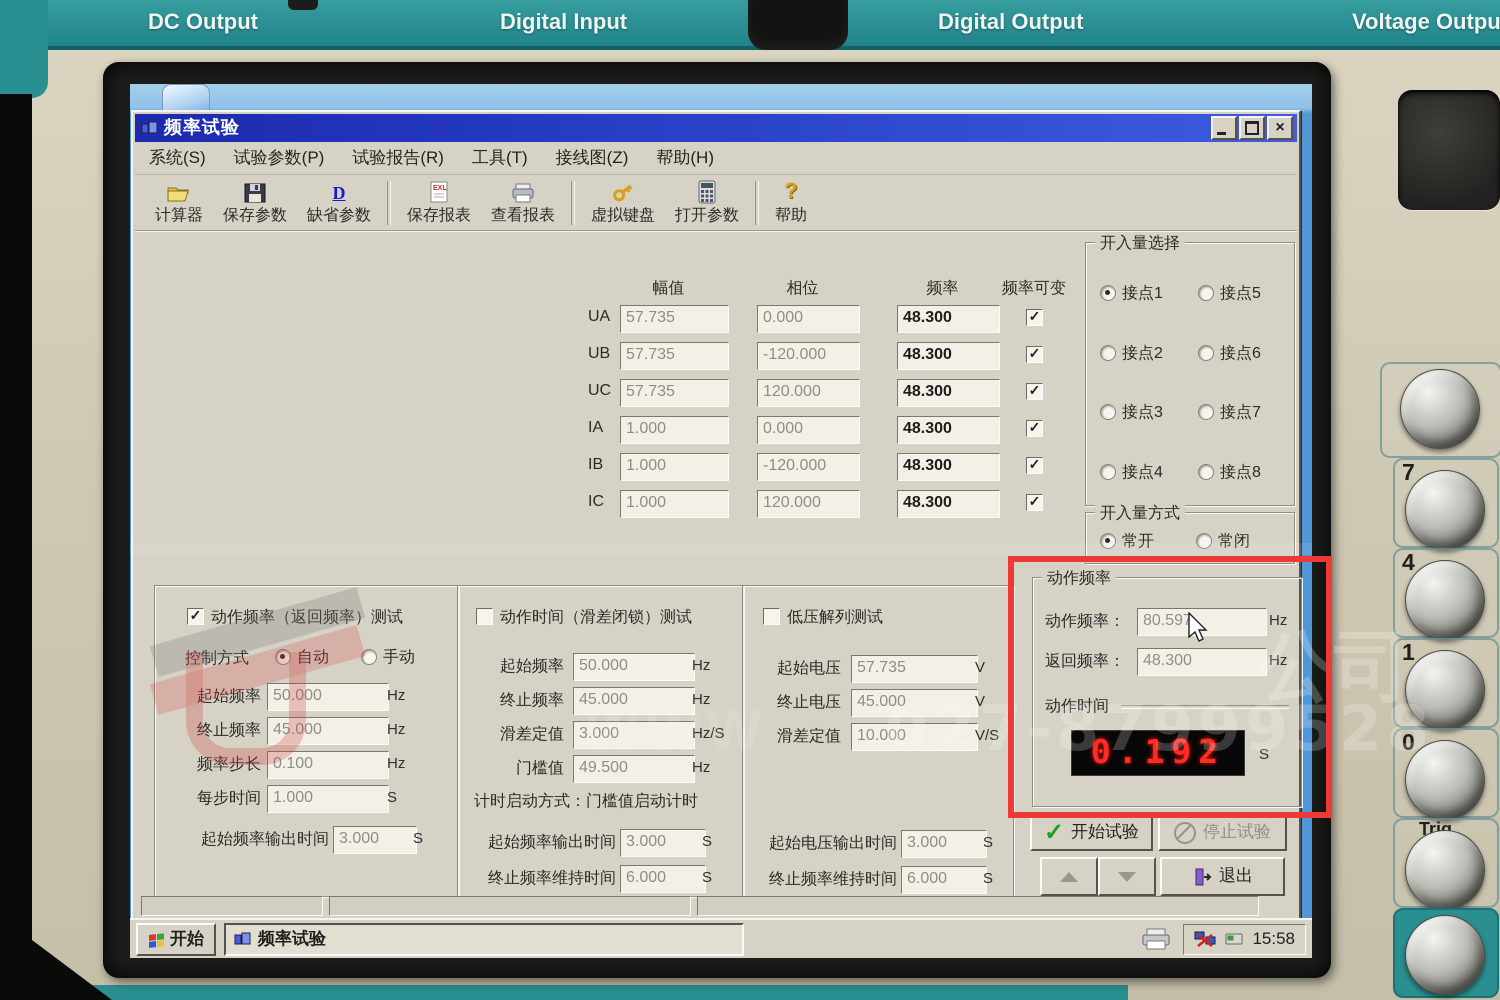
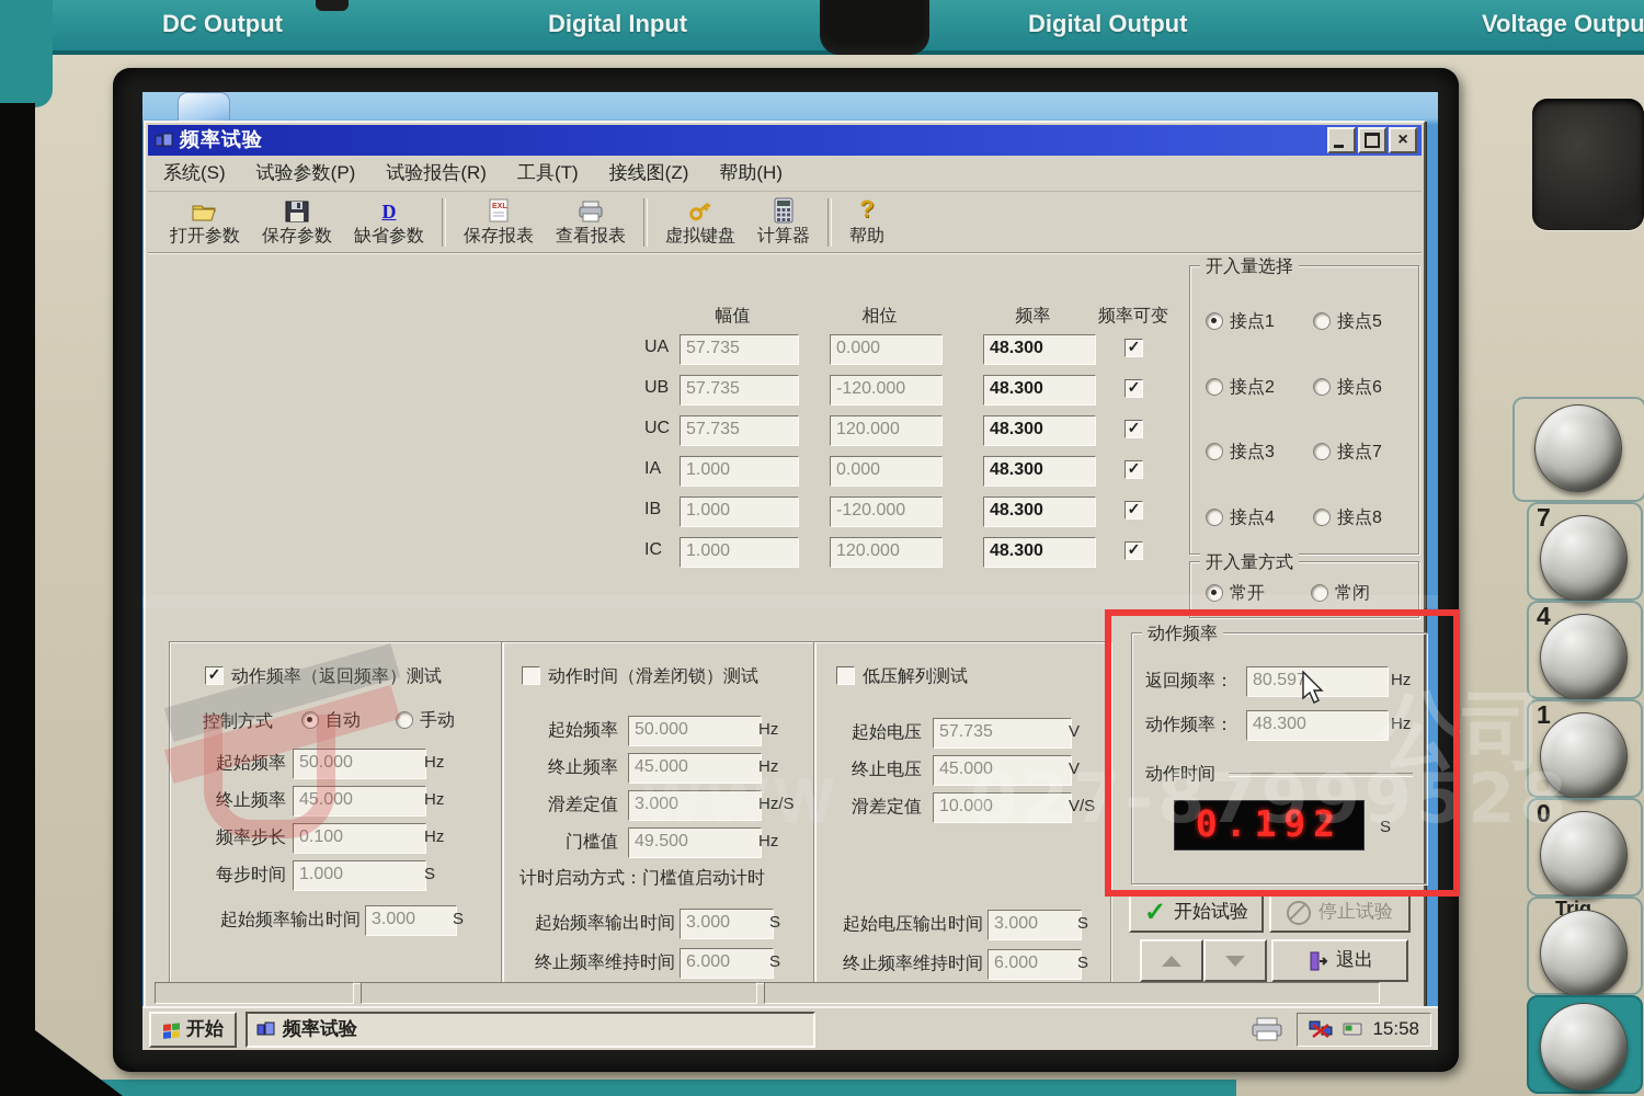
  DC Output
  Digital Input
  Digital Output
  Voltage Outpu
  7
  4
  1
  0
  Trig
  频率试验
  ×
  系统(S)
  试验参数(P)
  试验报告(R)
  工具(T)
  接线图(Z)
  帮助(H)
- 计算器
+ 打开参数
  保存参数
  D
  缺省参数
  保存报表
  查看报表
  虚拟键盘
- 打开参数
+ 计算器
  ?
  帮助
  ✓
  动作频率（返回频率）测试
  控制方式
  自动
  手动
  起始频率
  50.000
  Hz
  终止频率
  45.000
  Hz
  频率步长
  0.100
  Hz
  每步时间
  1.000
  S
  起始频率输出时间
  3.000
  S
  动作时间（滑差闭锁）测试
  起始频率
  50.000
  Hz
  终止频率
  45.000
  Hz
  滑差定值
  3.000
  Hz/S
  门槛值
  49.500
  Hz
  计时启动方式：门槛值启动计时
  起始频率输出时间
  3.000
  S
  终止频率维持时间
  6.000
  S
  低压解列测试
  起始电压
  57.735
  V
  终止电压
  45.000
  V
  滑差定值
  10.000
  V/S
  起始电压输出时间
  3.000
  S
  终止频率维持时间
  6.000
  S
  ✓
  开始试验
  停止试验
  退出
  幅值
  相位
  频率
  频率可变
  UA
  57.735
  0.000
  48.300
  ✓
  UB
  57.735
  -120.000
  48.300
  ✓
  UC
  57.735
  120.000
  48.300
  ✓
  IA
  1.000
  0.000
  48.300
  ✓
  IB
  1.000
  -120.000
  48.300
  ✓
  IC
  1.000
  120.000
  48.300
  ✓
  开入量选择
  接点1
  接点5
  接点2
  接点6
  接点3
  接点7
  接点4
  接点8
  开入量方式
  常开
  常闭
  动作频率
- 动作频率：
+ 返回频率：
  80.597
  Hz
- 返回频率：
+ 动作频率：
  48.300
  Hz
  动作时间
  0.192
  S
  开始
  频率试验
  15:58
  WWW
  公司
  027-87999528
